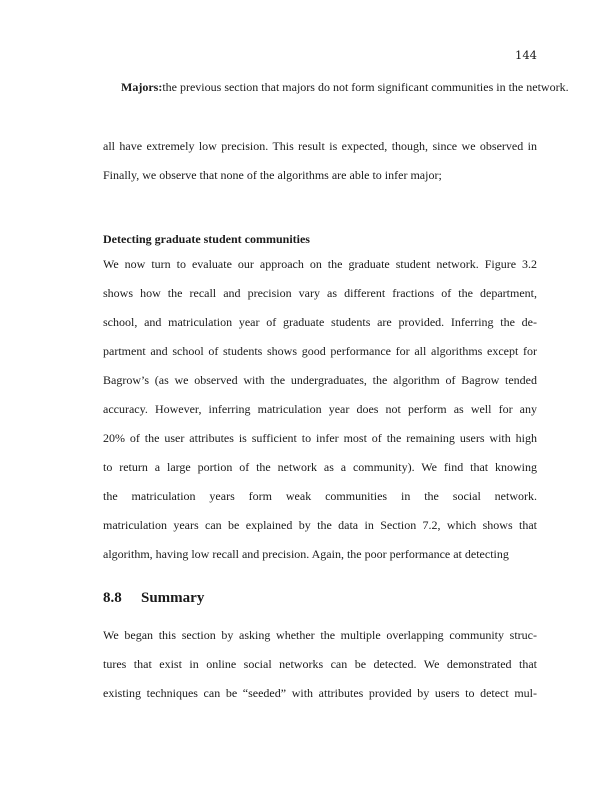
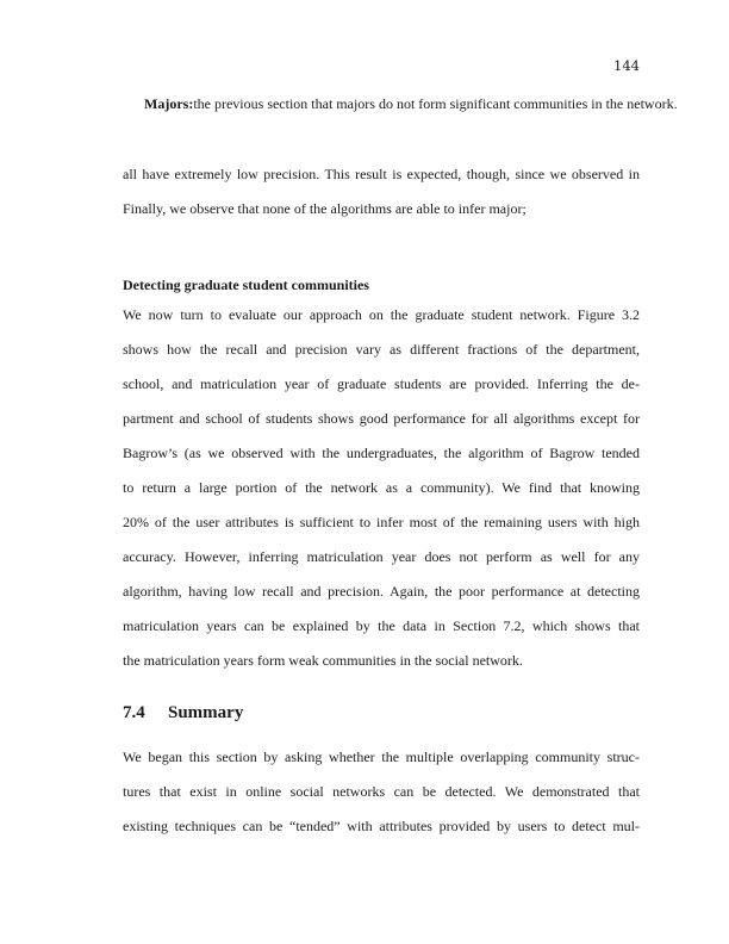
  144
  Majors:the previous section that majors do not form significant communities in the network.
  all have extremely low precision. This result is expected, though, since we observed in
  Finally, we observe that none of the algorithms are able to infer major;
  Detecting graduate student communities
  We now turn to evaluate our approach on the graduate student network. Figure 3.2
  shows how the recall and precision vary as different fractions of the department,
  school, and matriculation year of graduate students are provided. Inferring the de-
  partment and school of students shows good performance for all algorithms except for
  Bagrow’s (as we observed with the undergraduates, the algorithm of Bagrow tended
- accuracy. However, inferring matriculation year does not perform as well for any
+ to return a large portion of the network as a community). We find that knowing
  20% of the user attributes is sufficient to infer most of the remaining users with high
- to return a large portion of the network as a community). We find that knowing
+ accuracy. However, inferring matriculation year does not perform as well for any
- the matriculation years form weak communities in the social network.
+ algorithm, having low recall and precision. Again, the poor performance at detecting
  matriculation years can be explained by the data in Section 7.2, which shows that
- algorithm, having low recall and precision. Again, the poor performance at detecting
+ the matriculation years form weak communities in the social network.
- 8.8 Summary
+ 7.4 Summary
  We began this section by asking whether the multiple overlapping community struc-
  tures that exist in online social networks can be detected. We demonstrated that
- existing techniques can be “seeded” with attributes provided by users to detect mul-
+ existing techniques can be “tended” with attributes provided by users to detect mul-
